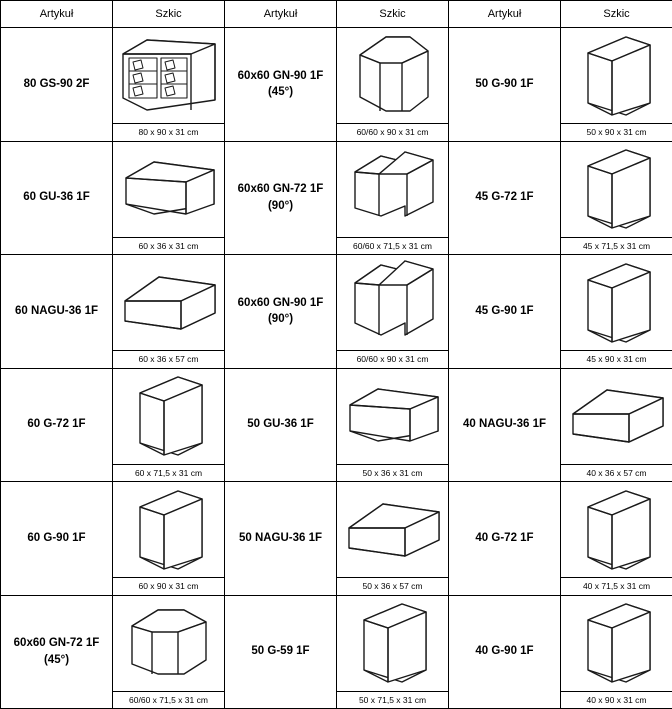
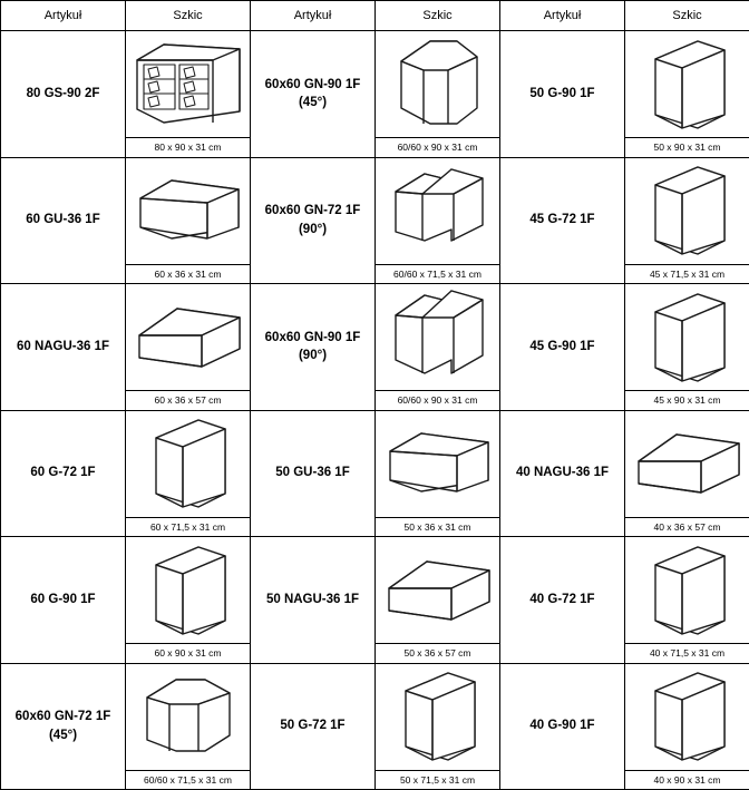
  Artykuł	Szkic	Artykuł	Szkic	Artykuł	Szkic
  80 GS-90 2F	80 x 90 x 31 cm	60x60 GN-90 1F(45°)	60/60 x 90 x 31 cm	50 G-90 1F	50 x 90 x 31 cm
  60 GU-36 1F	60 x 36 x 31 cm	60x60 GN-72 1F(90°)	60/60 x 71,5 x 31 cm	45 G-72 1F	45 x 71,5 x 31 cm
  60 NAGU-36 1F	60 x 36 x 57 cm	60x60 GN-90 1F(90°)	60/60 x 90 x 31 cm	45 G-90 1F	45 x 90 x 31 cm
  60 G-72 1F	60 x 71,5 x 31 cm	50 GU-36 1F	50 x 36 x 31 cm	40 NAGU-36 1F	40 x 36 x 57 cm
  60 G-90 1F	60 x 90 x 31 cm	50 NAGU-36 1F	50 x 36 x 57 cm	40 G-72 1F	40 x 71,5 x 31 cm
- 60x60 GN-72 1F(45°)	60/60 x 71,5 x 31 cm	50 G-59 1F	50 x 71,5 x 31 cm	40 G-90 1F	40 x 90 x 31 cm
+ 60x60 GN-72 1F(45°)	60/60 x 71,5 x 31 cm	50 G-72 1F	50 x 71,5 x 31 cm	40 G-90 1F	40 x 90 x 31 cm
